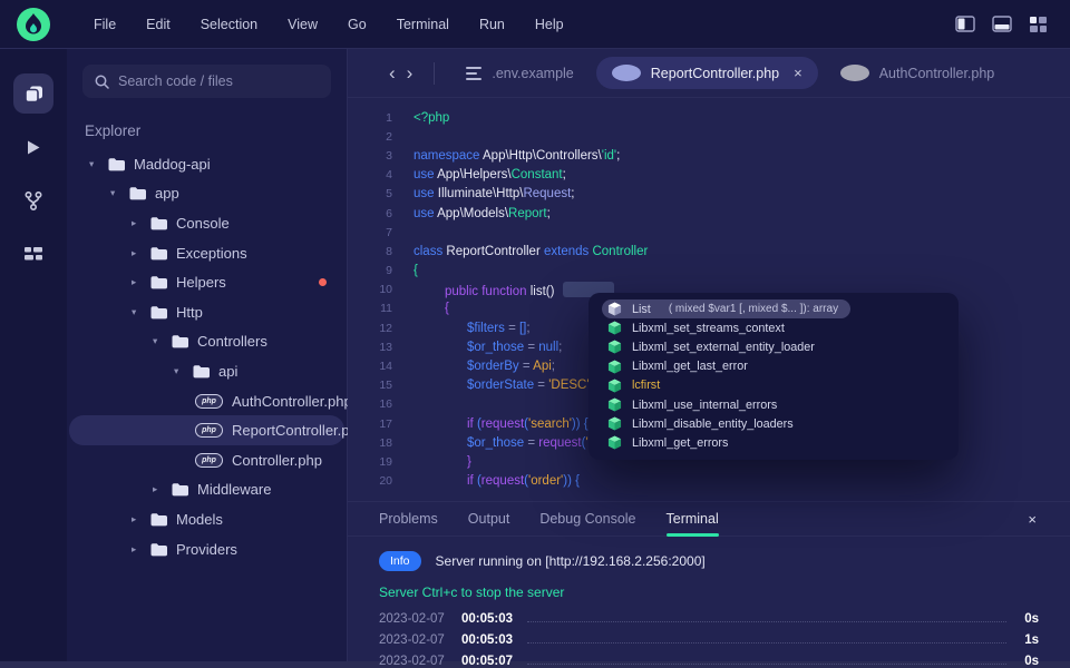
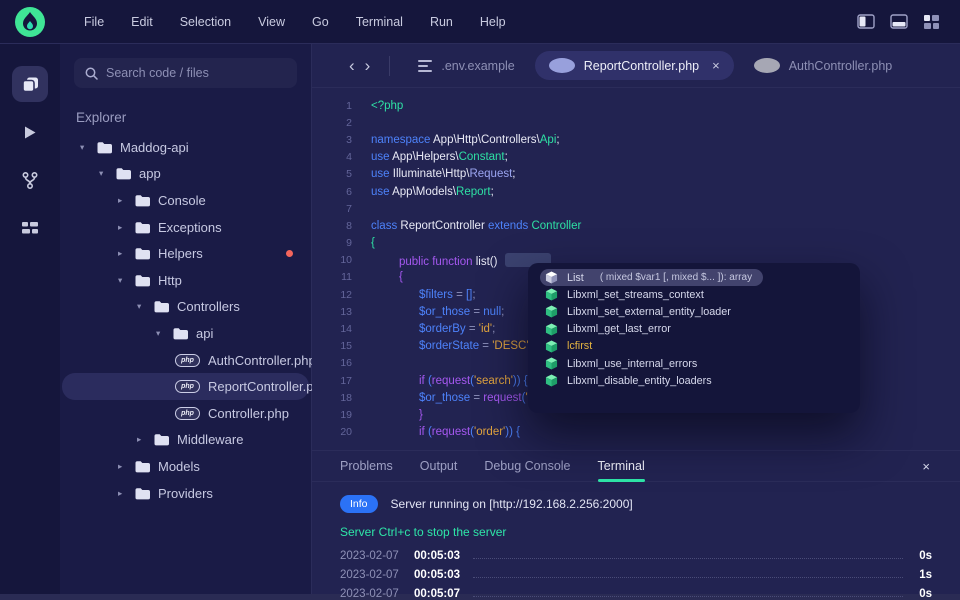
  File
  Edit
  Selection
  View
  Go
  Terminal
  Run
  Help
  Search code / files
  Explorer
  ▾
  Maddog-api
  ▾
  app
  ▸
  Console
  ▸
  Exceptions
  ▸
  Helpers
  ▾
  Http
  ▾
  Controllers
  ▾
  api
  AuthController.ph
  ReportController.p
  Controller.php
  ▸
  Middleware
  ▸
  Models
  ▸
  Providers
  ‹
  ›
  .env.example
  ReportController.php
  ×
  AuthController.php
  1
  <?php
  2
  3
- namespace App\Http\Controllers\'id';
+ namespace App\Http\Controllers\Api;
  4
  use App\Helpers\Constant;
  5
  use Illuminate\Http\Request;
  6
  use App\Models\Report;
  7
  8
  class ReportController extends Controller
  9
  {
  10
  public function list()
  11
  {
  12
  $filters = [];
  13
  $or_those = null;
  14
- $orderBy = Api;
+ $orderBy = 'id';
  15
  $orderState = 'DESC
  16
  17
  if (request('search')) {
  18
  $or_those = request('
  19
  }
  20
  if (request('order')) {
  List
  ( mixed $var1 [, mixed $... ]): array
  Libxml_set_streams_context
  Libxml_set_external_entity_loader
  Libxml_get_last_error
  lcfirst
  Libxml_use_internal_errors
  Libxml_disable_entity_loaders
- Libxml_get_errors
  Problems
  Output
  Debug Console
  Terminal
  ×
  Info
  Server running on [http://192.168.2.256:2000]
  Server Ctrl+c to stop the server
  2023-02-07
  00:05:03
  0s
  2023-02-07
  00:05:03
  1s
  2023-02-07
  00:05:07
  0s
